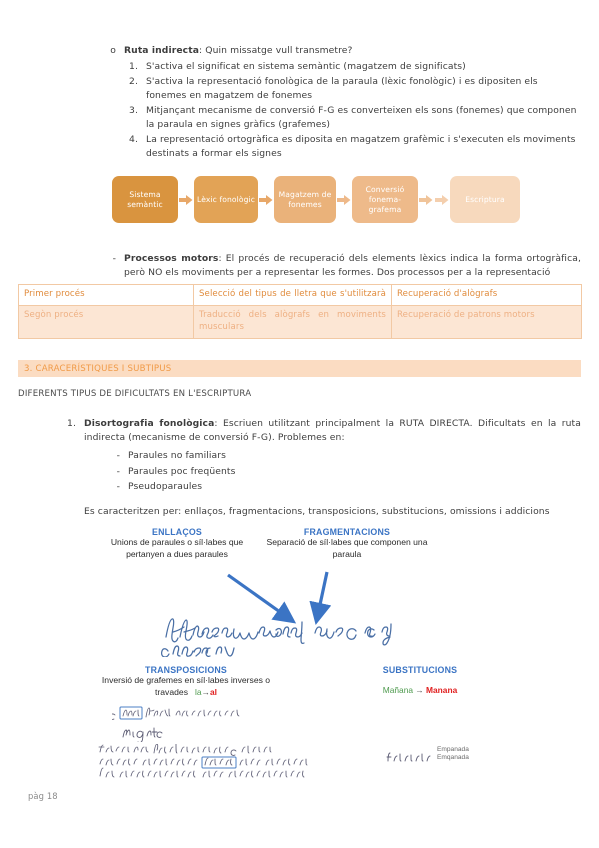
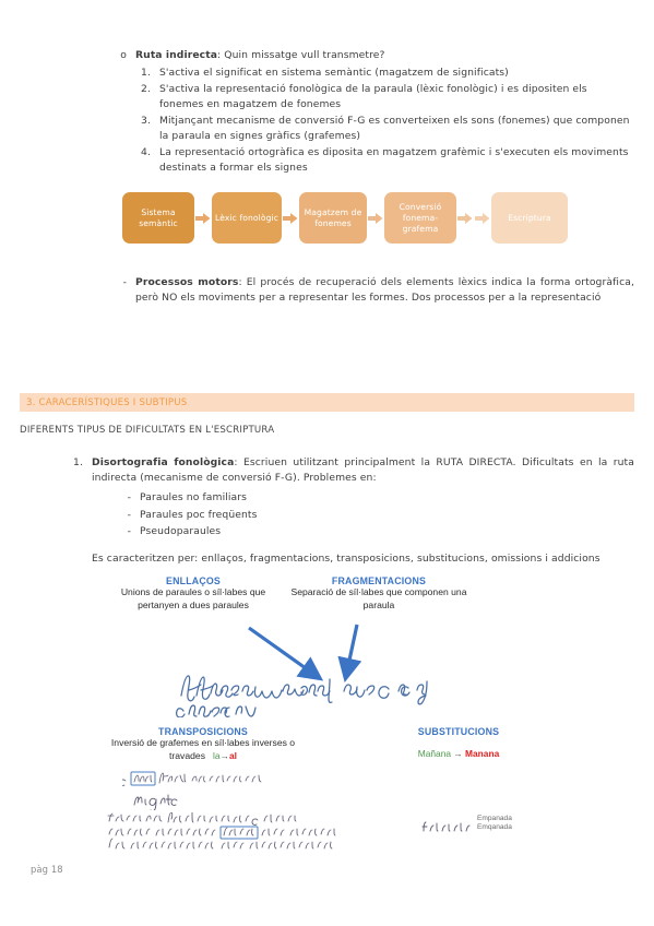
  o
  Ruta indirecta: Quin missatge vull transmetre?
  1.
  S'activa el significat en sistema semàntic (magatzem de significats)
  2.
  S'activa la representació fonològica de la paraula (lèxic fonològic) i es dipositen els fonemes en magatzem de fonemes
  3.
  Mitjançant mecanisme de conversió F-G es converteixen els sons (fonemes) que componen la paraula en signes gràfics (grafemes)
  4.
  La representació ortogràfica es diposita en magatzem grafèmic i s'executen els moviments destinats a formar els signes
  Sistema semàntic
  Lèxic fonològic
  Magatzem de fonemes
  Conversió fonema-grafema
  Escriptura
  -
  Processos motors: El procés de recuperació dels elements lèxics indica la forma ortogràfica, però NO els moviments per a representar les formes. Dos processos per a la representació
- Primer procés	Selecció del tipus de lletra que s'utilitzarà	Recuperació d'alògrafs
- Segòn procés	Traducció dels alògrafs en moviments musculars	Recuperació de patrons motors
  3. CARACERÍSTIQUES I SUBTIPUS
  DIFERENTS TIPUS DE DIFICULTATS EN L'ESCRIPTURA
  1.
  Disortografia fonològica: Escriuen utilitzant principalment la RUTA DIRECTA. Dificultats en la ruta indirecta (mecanisme de conversió F-G). Problemes en:
  -
  Paraules no familiars
  -
  Paraules poc freqüents
  -
  Pseudoparaules
  Es caracteritzen per: enllaços, fragmentacions, transposicions, substitucions, omissions i addicions
  ENLLAÇOS
  Unions de paraules o síl·labes que pertanyen a dues paraules
  FRAGMENTACIONS
  Separació de síl·labes que componen una paraula
  TRANSPOSICIONS
  Inversió de grafemes en síl·labes inverses o travades la→al
  SUBSTITUCIONS
  Mañana → Manana
  pàg 18
